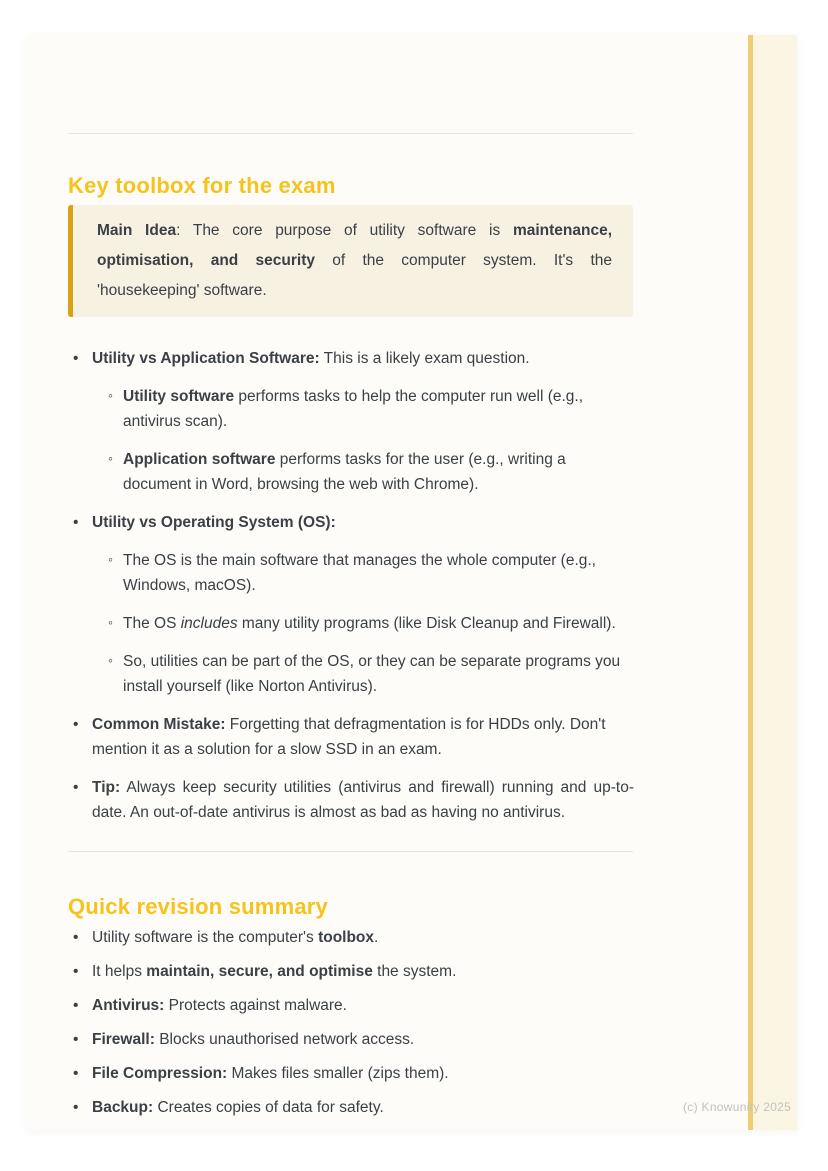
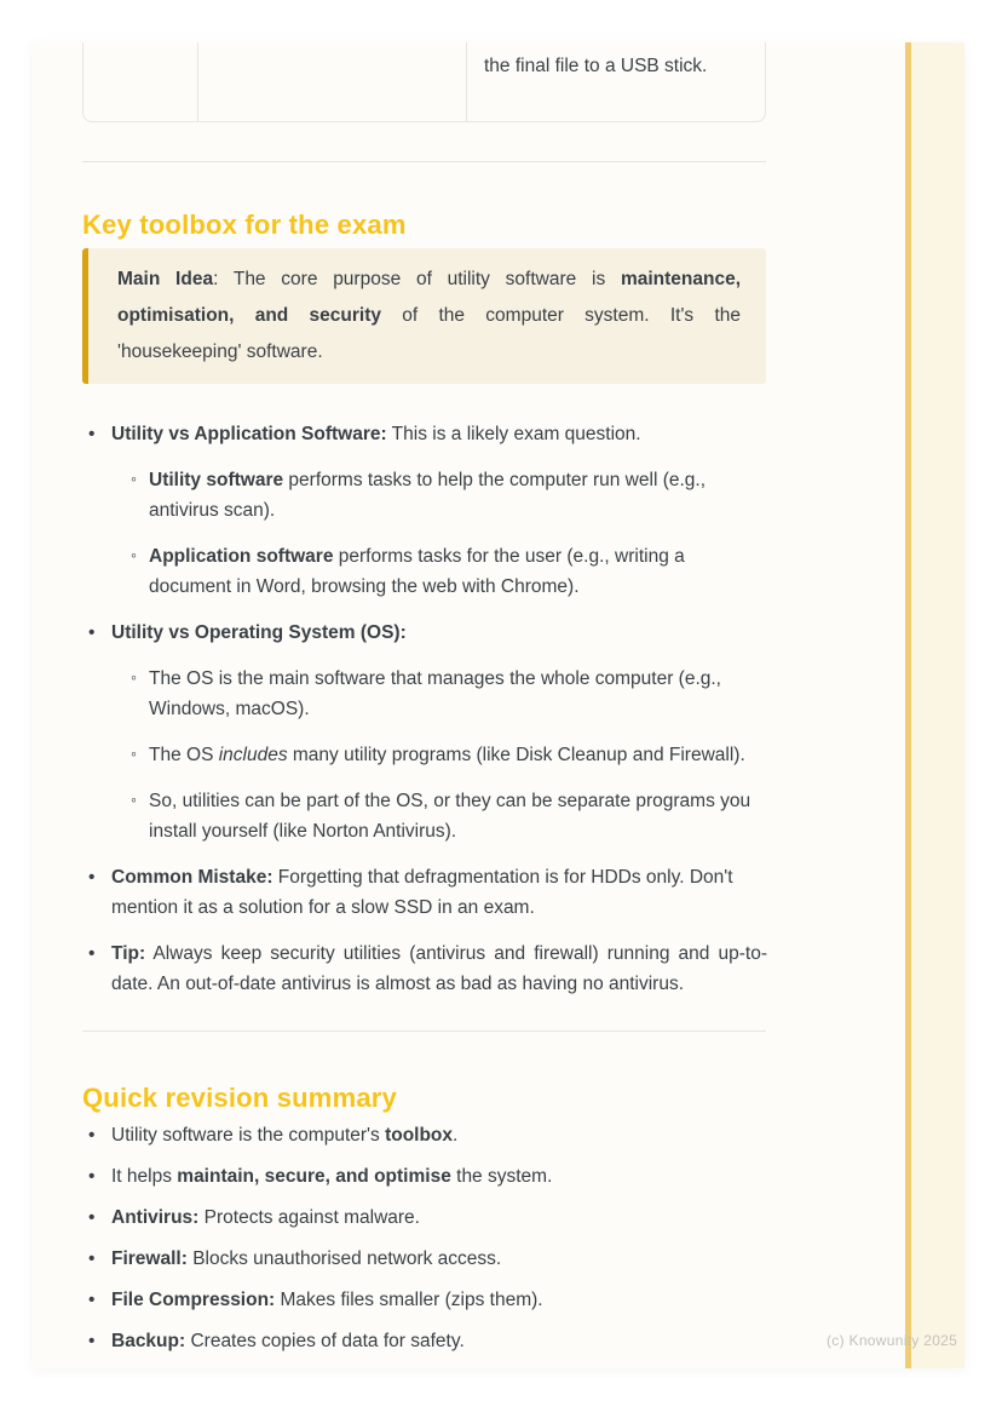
+ the final file to a USB stick.
  Key toolbox for the exam
  Main Idea: The core purpose of utility software is maintenance, optimisation, and security of the computer system. It's the 'housekeeping' software.
  •
  Utility vs Application Software: This is a likely exam question.
  ◦
  Utility software performs tasks to help the computer run well (e.g., antivirus scan).
  ◦
  Application software performs tasks for the user (e.g., writing a document in Word, browsing the web with Chrome).
  •
  Utility vs Operating System (OS):
  ◦
  The OS is the main software that manages the whole computer (e.g., Windows, macOS).
  ◦
  The OS includes many utility programs (like Disk Cleanup and Firewall).
  ◦
  So, utilities can be part of the OS, or they can be separate programs you install yourself (like Norton Antivirus).
  •
  Common Mistake: Forgetting that defragmentation is for HDDs only. Don't mention it as a solution for a slow SSD in an exam.
  •
  Tip: Always keep security utilities (antivirus and firewall) running and up-to-date. An out-of-date antivirus is almost as bad as having no antivirus.
  Quick revision summary
  •
  Utility software is the computer's toolbox.
  •
  It helps maintain, secure, and optimise the system.
  •
  Antivirus: Protects against malware.
  •
  Firewall: Blocks unauthorised network access.
  •
  File Compression: Makes files smaller (zips them).
  •
  Backup: Creates copies of data for safety.
  (c) Knowunity 2025
